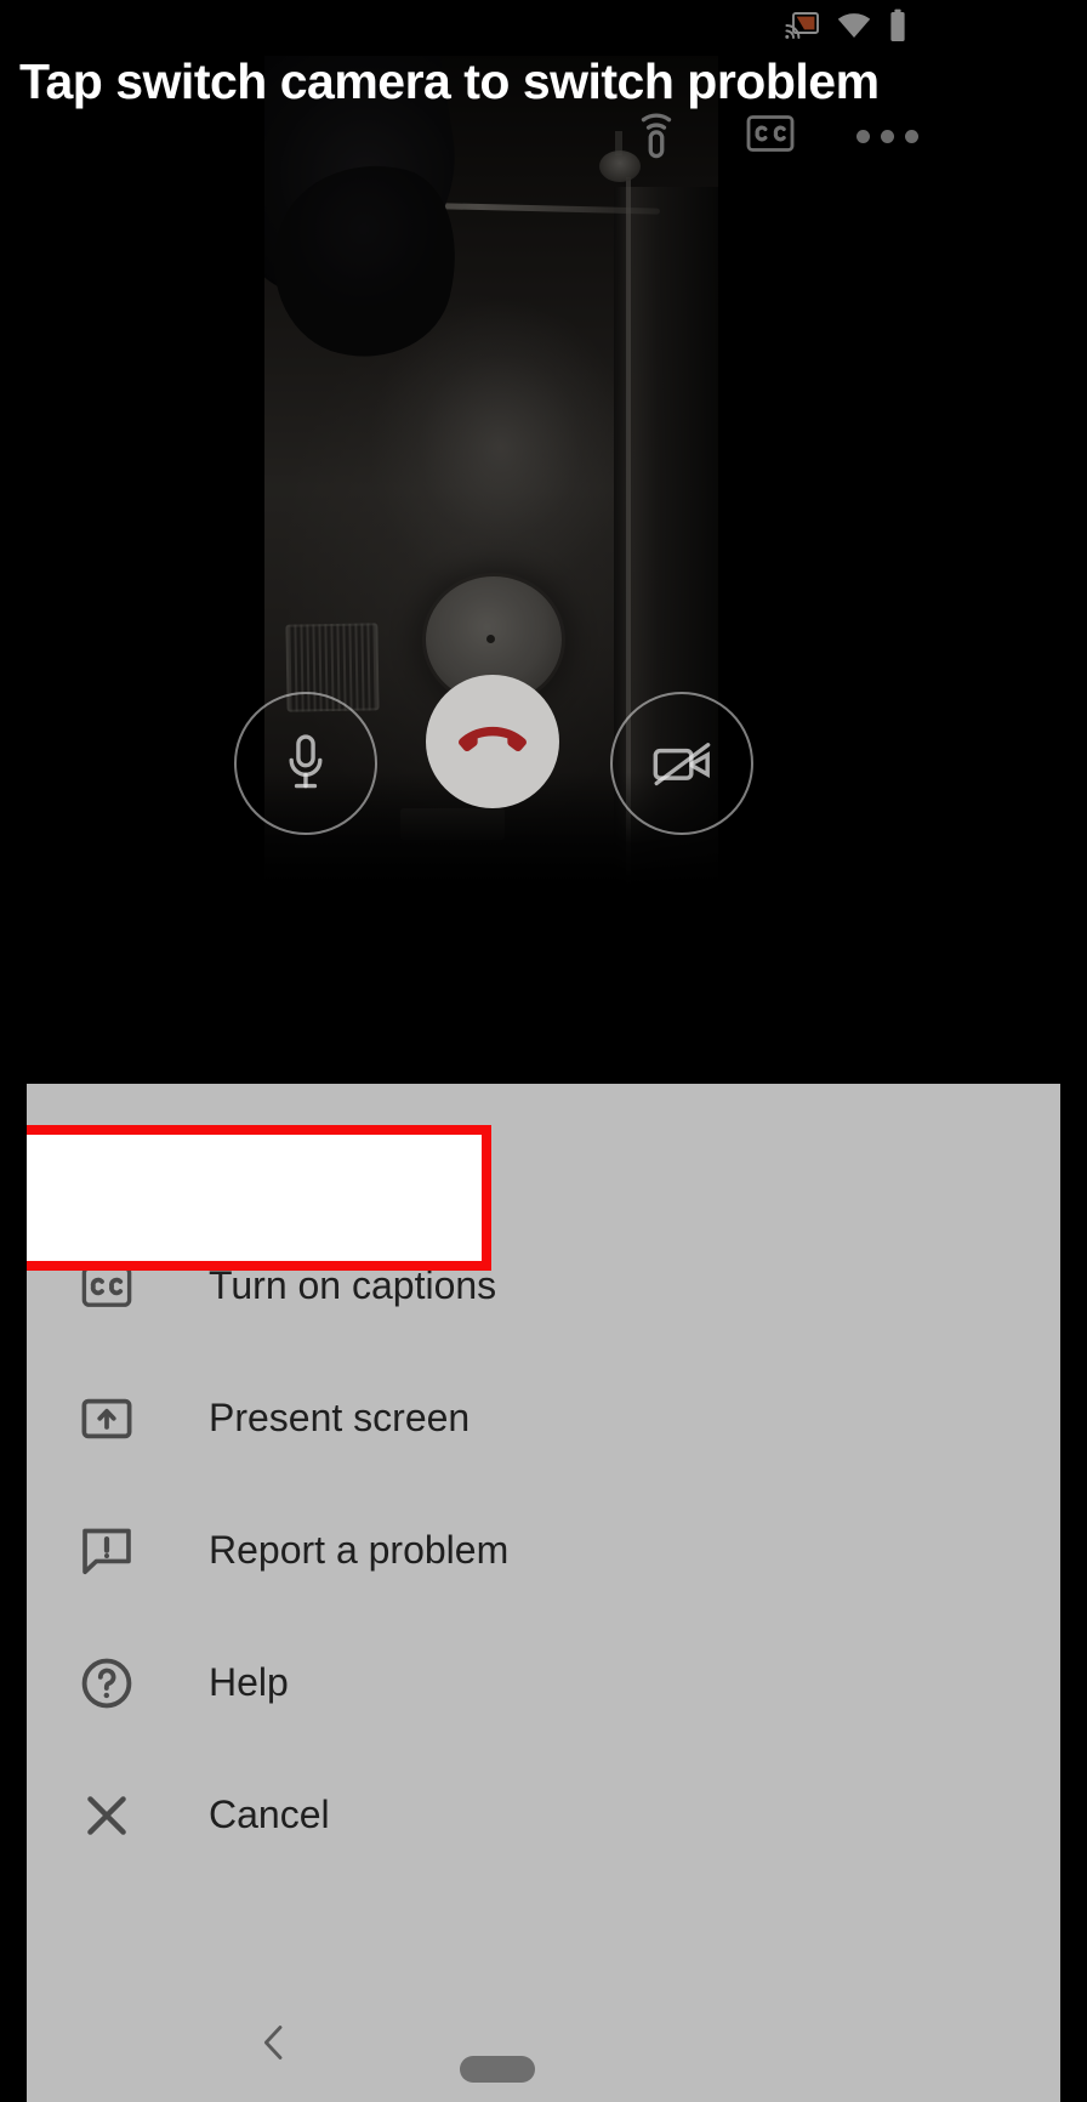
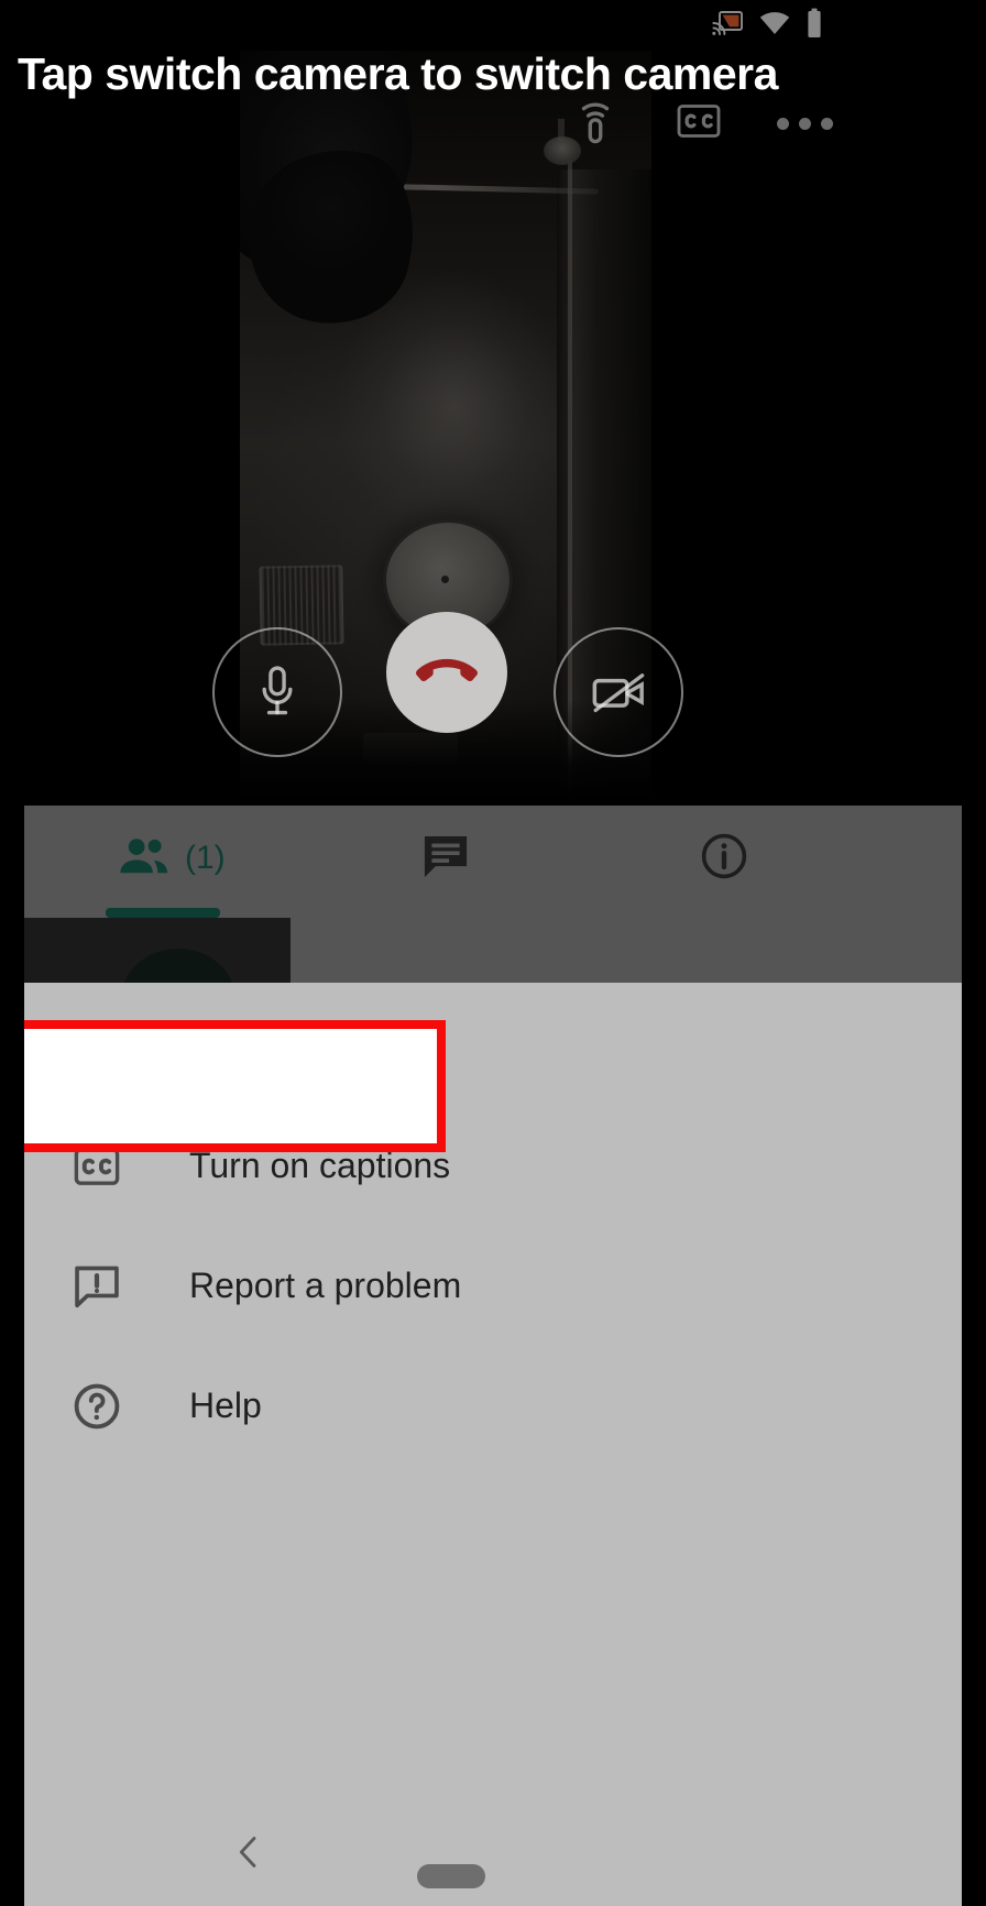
+ (1)
  Turn on captions
- Present screen
  Report a problem
  Help
- Cancel
- Tap switch camera to switch problem
+ Tap switch camera to switch camera
